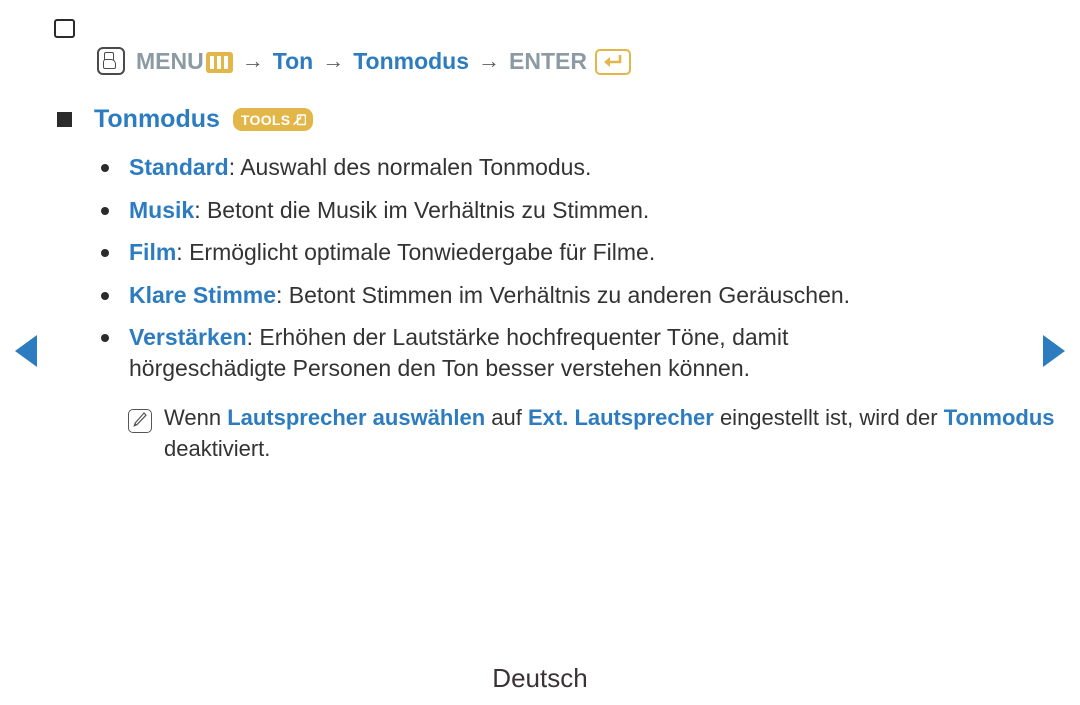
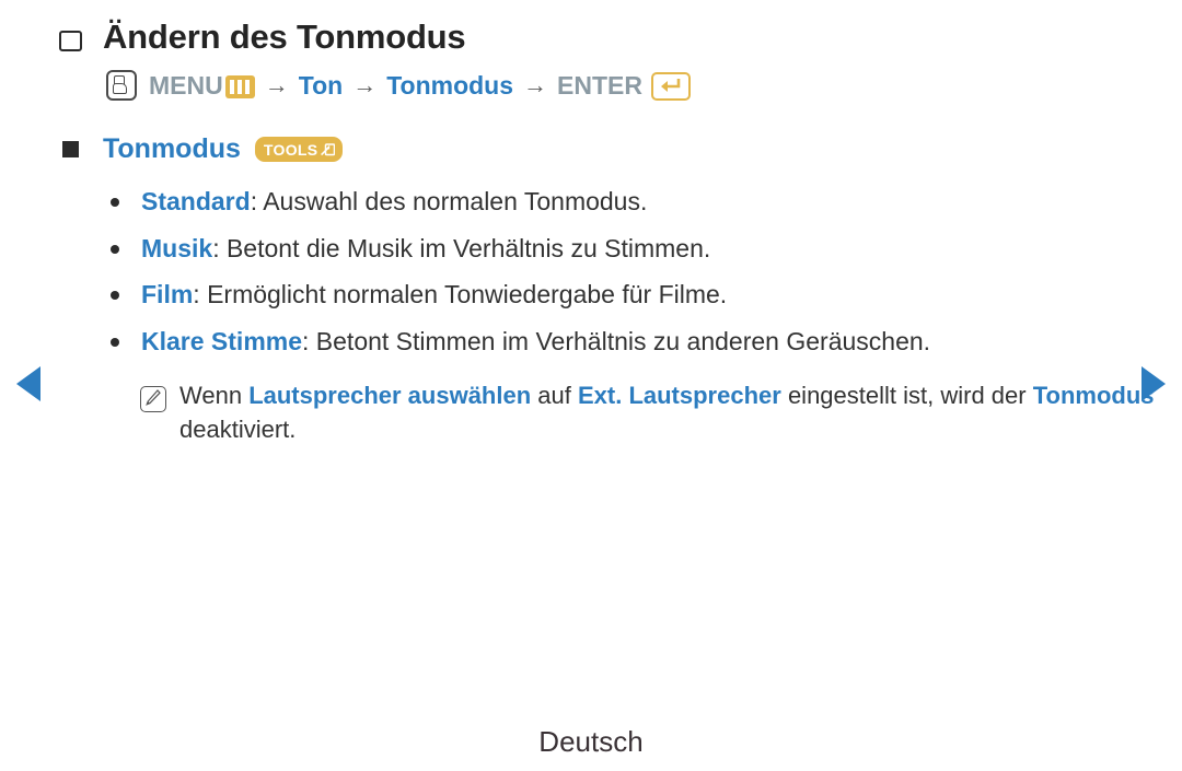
+ Ändern des Tonmodus
  MENU
  →
  Ton
  →
  Tonmodus
  →
  ENTER
  Tonmodus
  TOOLS
  Standard: Auswahl des normalen Tonmodus.
  Musik: Betont die Musik im Verhältnis zu Stimmen.
- Film: Ermöglicht optimale Tonwiedergabe für Filme.
+ Film: Ermöglicht normalen Tonwiedergabe für Filme.
  Klare Stimme: Betont Stimmen im Verhältnis zu anderen Geräuschen.
- Verstärken: Erhöhen der Lautstärke hochfrequenter Töne, damit hörgeschädigte Personen den Ton besser verstehen können.
  Wenn Lautsprecher auswählen auf Ext. Lautsprecher eingestellt ist, wird der Tonmodus deaktiviert.
  Deutsch
